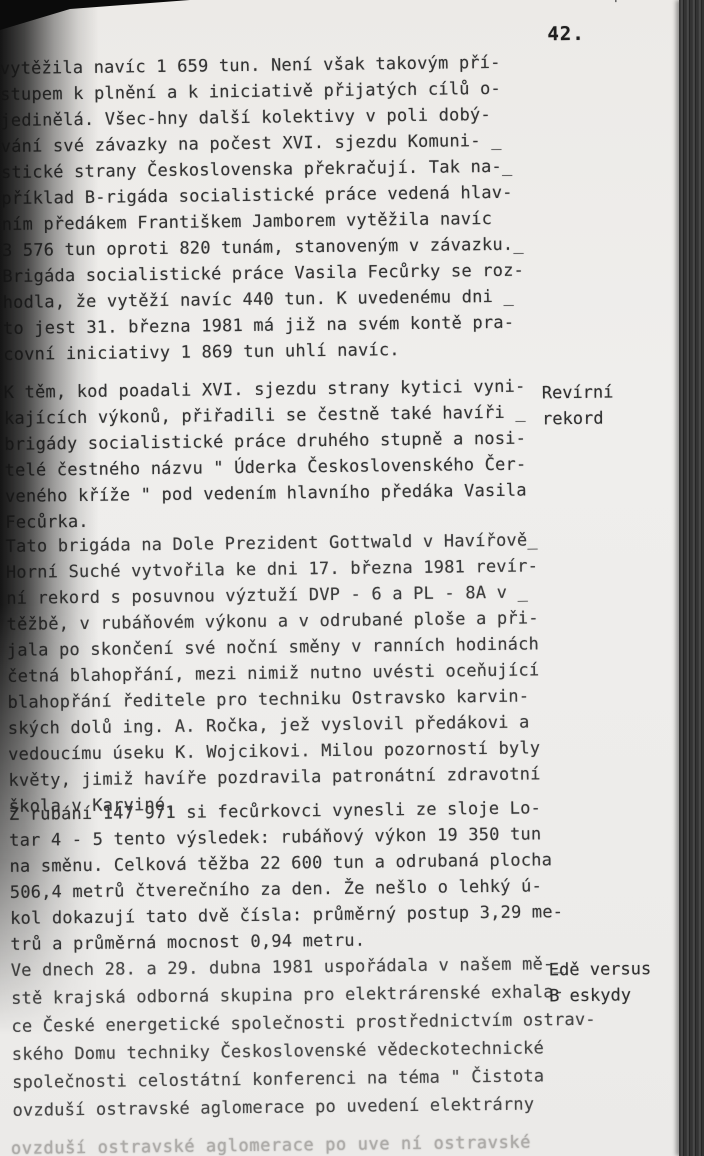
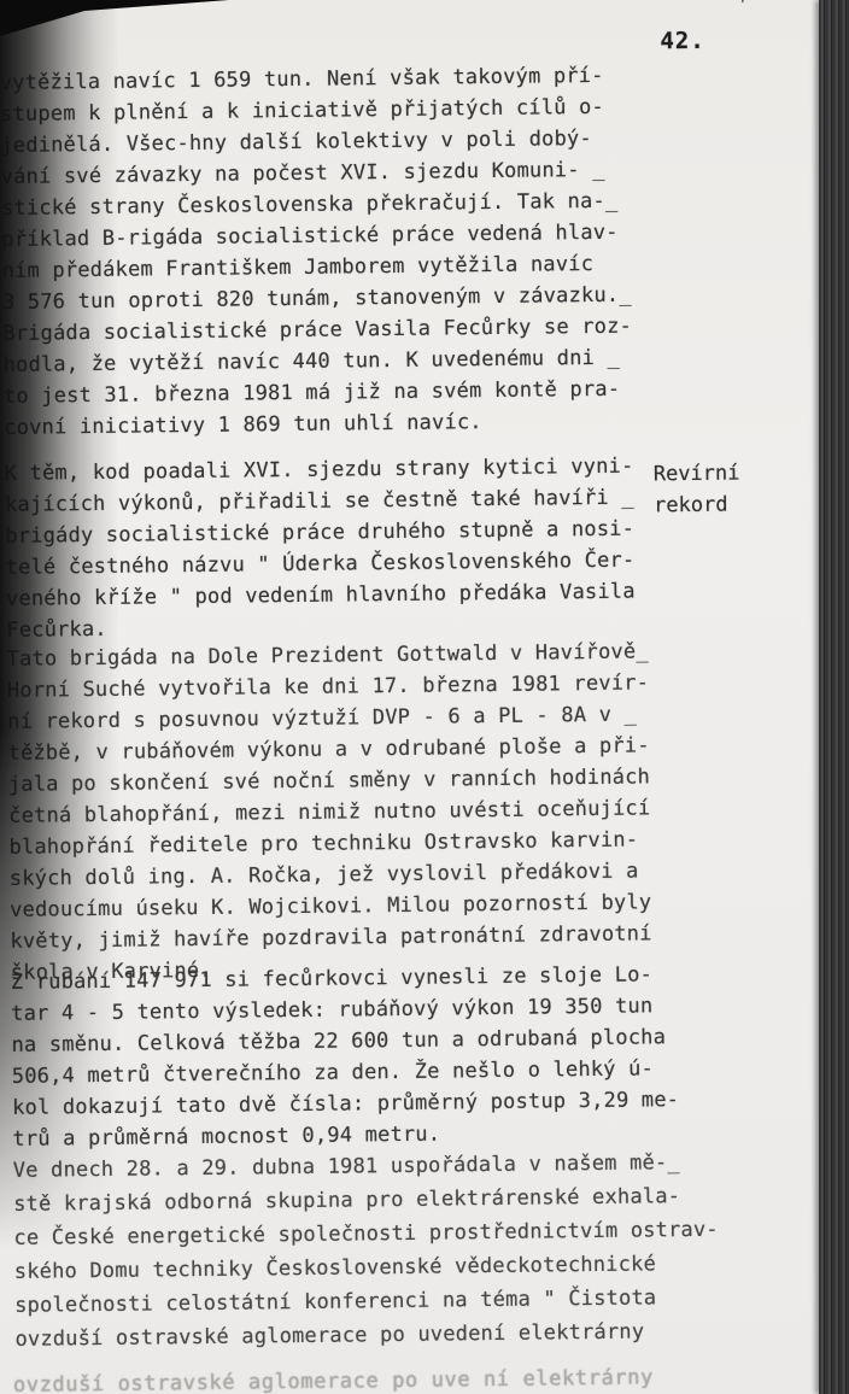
  42.
  '
  víc 1 659 tun. Není však takovým pří-
  nění a k iniciativě přijatých cílů o-
  šec-hny další kolektivy v poli dobý-
  vazky na počest XVI. sjezdu Komuni- _
  ny Československa překračují. Tak na-_
  igáda socialistické práce vedená hlav-
  m Františkem Jamborem vytěžila navíc
  proti 820 tunám, stanoveným v závazku._
  ialistické práce Vasila Fecůrky se roz-
  vytěží navíc 440 tun. K uvedenému dni _
  . března 1981 má již na svém kontě pra-
  iativy 1 869 tun uhlí navíc.
  poadali XVI. sjezdu strany kytici vyni-
  ýkonů, přiřadili se čestně také havíři _
  cialistické práce druhého stupně a nosi-
  ého názvu " Úderka Československého Čer-
  že " pod vedením hlavního předáka Vasila
  Revírní
  rekord
  da na Dole Prezident Gottwald v Havířově_
  é vytvořila ke dni 17. března 1981 revír-
  s posuvnou výztuží DVP - 6 a PL - 8A v _
  ubáňovém výkonu a v odrubané ploše a při-
  ončení své noční směny v ranních hodinách
  opřání, mezi nimiž nutno uvésti oceňující
  ředitele pro techniku Ostravsko karvin-
  ing. A. Ročka, jež vyslovil předákovi a
  úseku K. Wojcikovi. Milou pozorností byly
  iž havíře pozdravila patronátní zdravotní
  47 971 si fecůrkovci vynesli ze sloje Lo-
  tento výsledek: rubáňový výkon 19 350 tun
  Celková těžba 22 600 tun a odrubaná plocha
  ů čtverečního za den. Že nešlo o lehký ú-
  jí tato dvě čísla: průměrný postup 3,29 me-
  ěrná mocnost 0,94 metru.
  8. a 29. dubna 1981 uspořádala v našem mě-_
  á odborná skupina pro elektrárenské exhala-
  nergetické společnosti prostřednictvím ostrav-
  techniky Československé vědeckotechnické
  i celostátní konferenci na téma " Čistota
  ovzduší ostravské aglomerace po uvedení elektrárny
- Edě versus
- B eskydy
- ovzduší ostravské aglomerace po uve ní ostravské
+ ovzduší ostravské aglomerace po uve ní elektrárny
